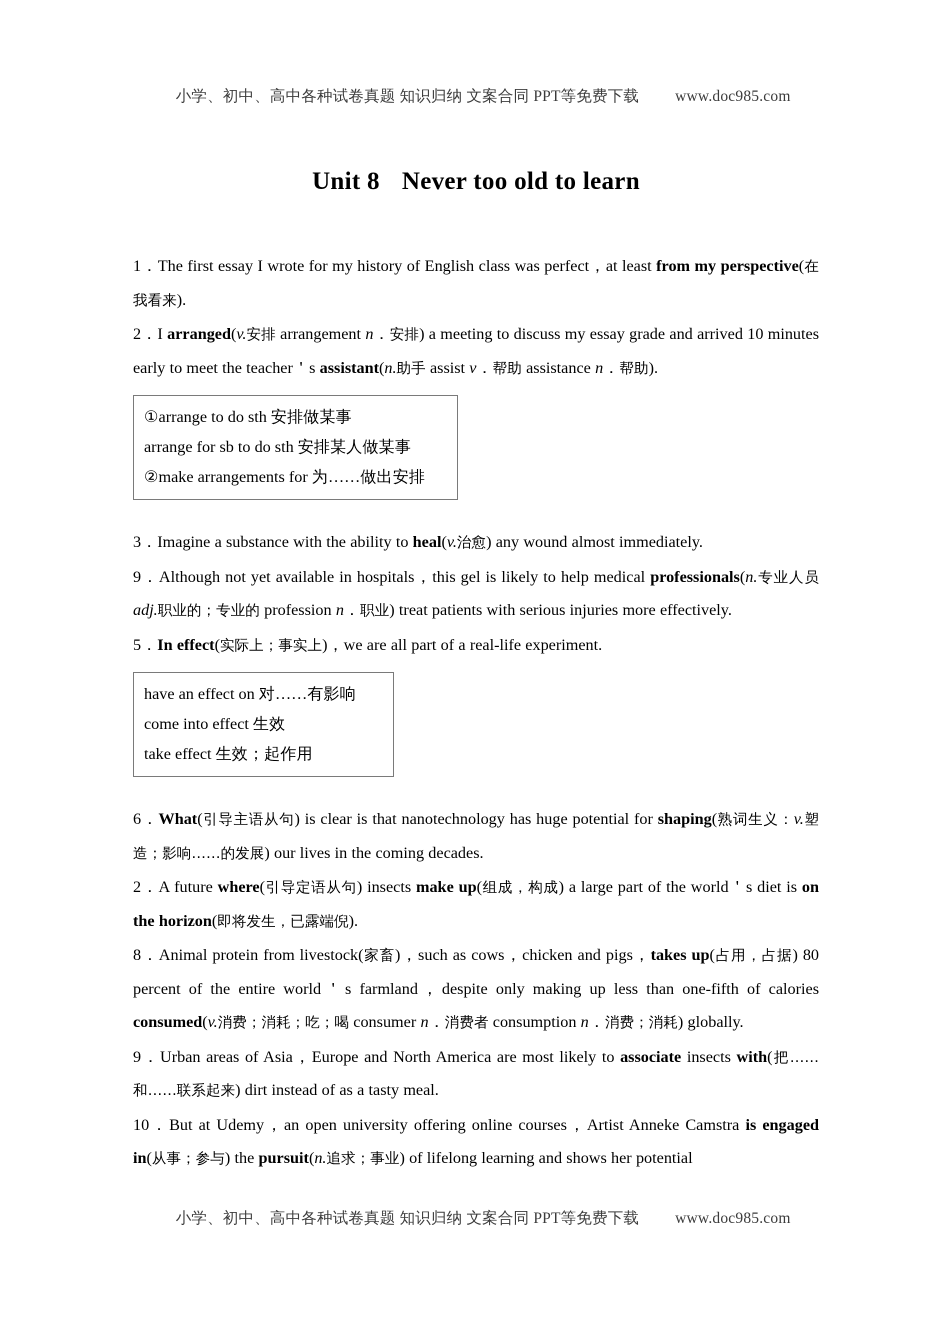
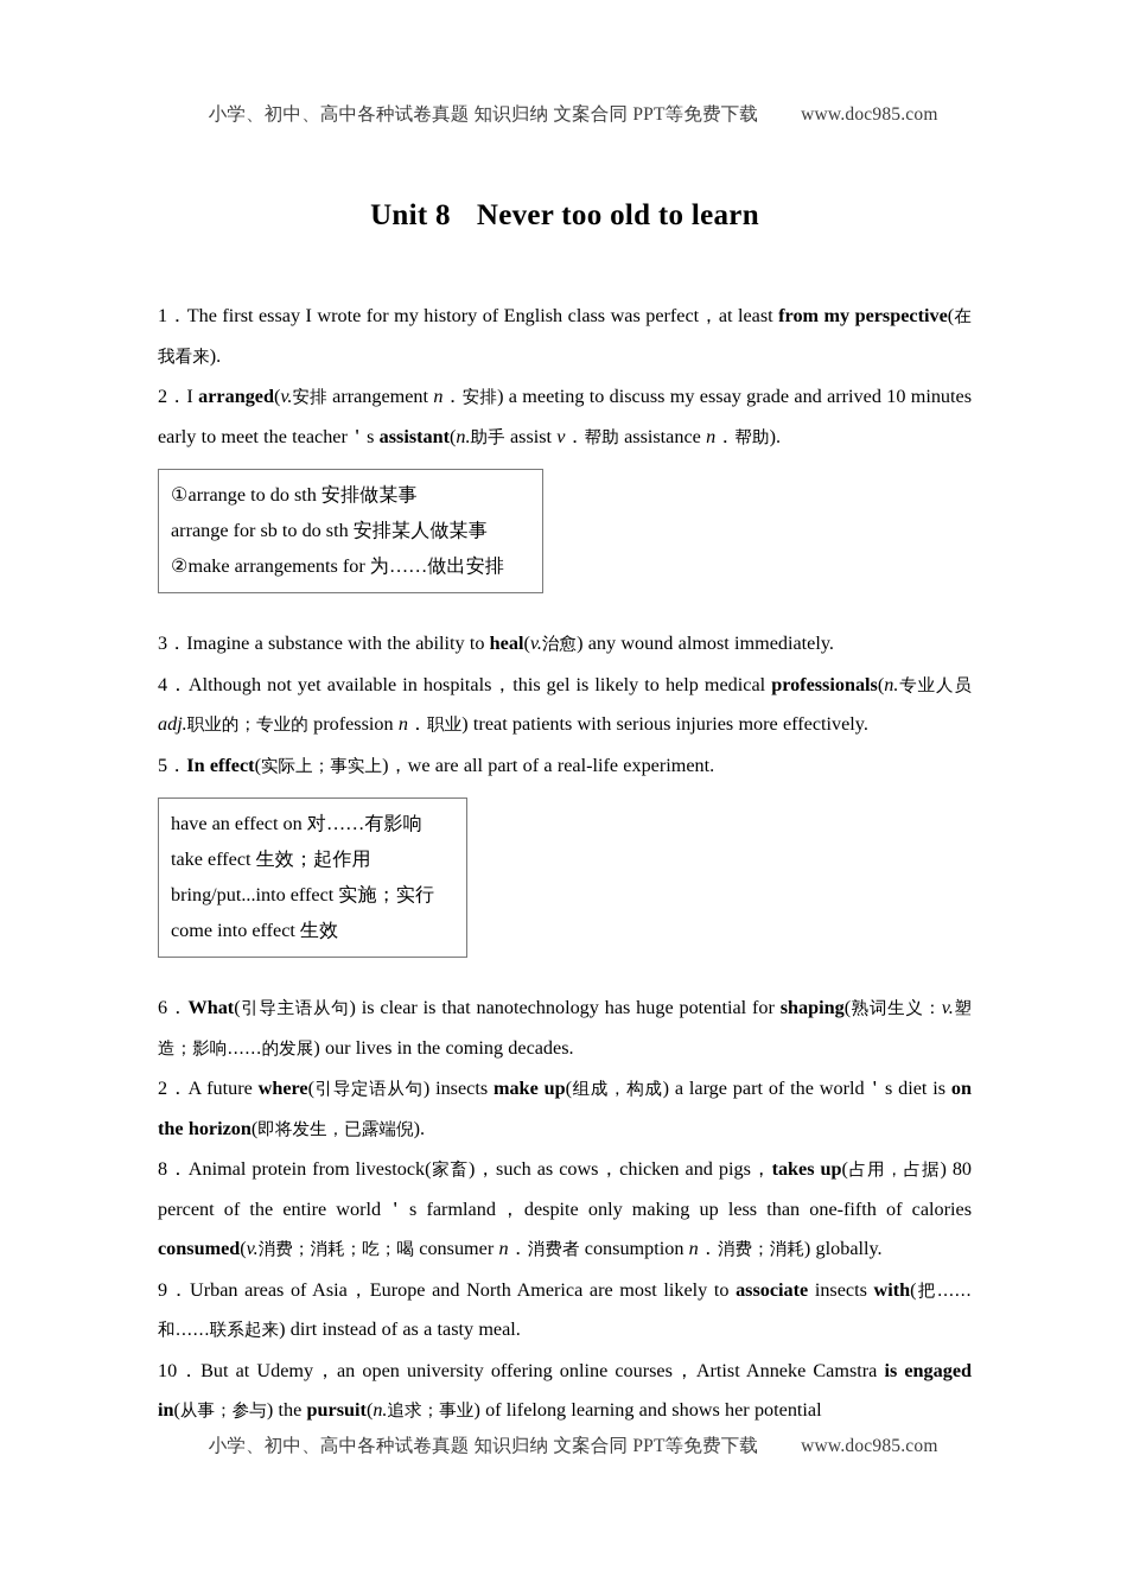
  小学、初中、高中各种试卷真题 知识归纳 文案合同 PPT等免费下载 www.doc985.com
  Unit 8 Never too old to learn
  1．The first essay I wrote for my history of English class was perfect，at least from my perspective(在我看来).
  2．I arranged(v.安排 arrangement n．安排) a meeting to discuss my essay grade and arrived 10 minutes early to meet the teacher＇s assistant(n.助手 assist v．帮助 assistance n．帮助).
  ①arrange to do sth 安排做某事
  arrange for sb to do sth 安排某人做某事
  ②make arrangements for 为……做出安排
  3．Imagine a substance with the ability to heal(v.治愈) any wound almost immediately.
- 9．Although not yet available in hospitals，this gel is likely to help medical professionals(n.专业人员 adj.职业的；专业的 profession n．职业) treat patients with serious injuries more effectively.
+ 4．Although not yet available in hospitals，this gel is likely to help medical professionals(n.专业人员 adj.职业的；专业的 profession n．职业) treat patients with serious injuries more effectively.
  5．In effect(实际上；事实上)，we are all part of a real-life experiment.
  have an effect on 对……有影响
- come into effect 生效
+ take effect 生效；起作用
+ bring/put...into effect 实施；实行
- take effect 生效；起作用
+ come into effect 生效
  6．What(引导主语从句) is clear is that nanotechnology has huge potential for shaping(熟词生义：v.塑造；影响……的发展) our lives in the coming decades.
  2．A future where(引导定语从句) insects make up(组成，构成) a large part of the world＇s diet is on the horizon(即将发生，已露端倪).
  8．Animal protein from livestock(家畜)，such as cows，chicken and pigs，takes up(占用，占据) 80 percent of the entire world＇s farmland，despite only making up less than one-fifth of calories consumed(v.消费；消耗；吃；喝 consumer n．消费者 consumption n．消费；消耗) globally.
  9．Urban areas of Asia，Europe and North America are most likely to associate insects with(把……和……联系起来) dirt instead of as a tasty meal.
  10．But at Udemy，an open university offering online courses，Artist Anneke Camstra is engaged in(从事；参与) the pursuit(n.追求；事业) of lifelong learning and shows her potential
  小学、初中、高中各种试卷真题 知识归纳 文案合同 PPT等免费下载 www.doc985.com
